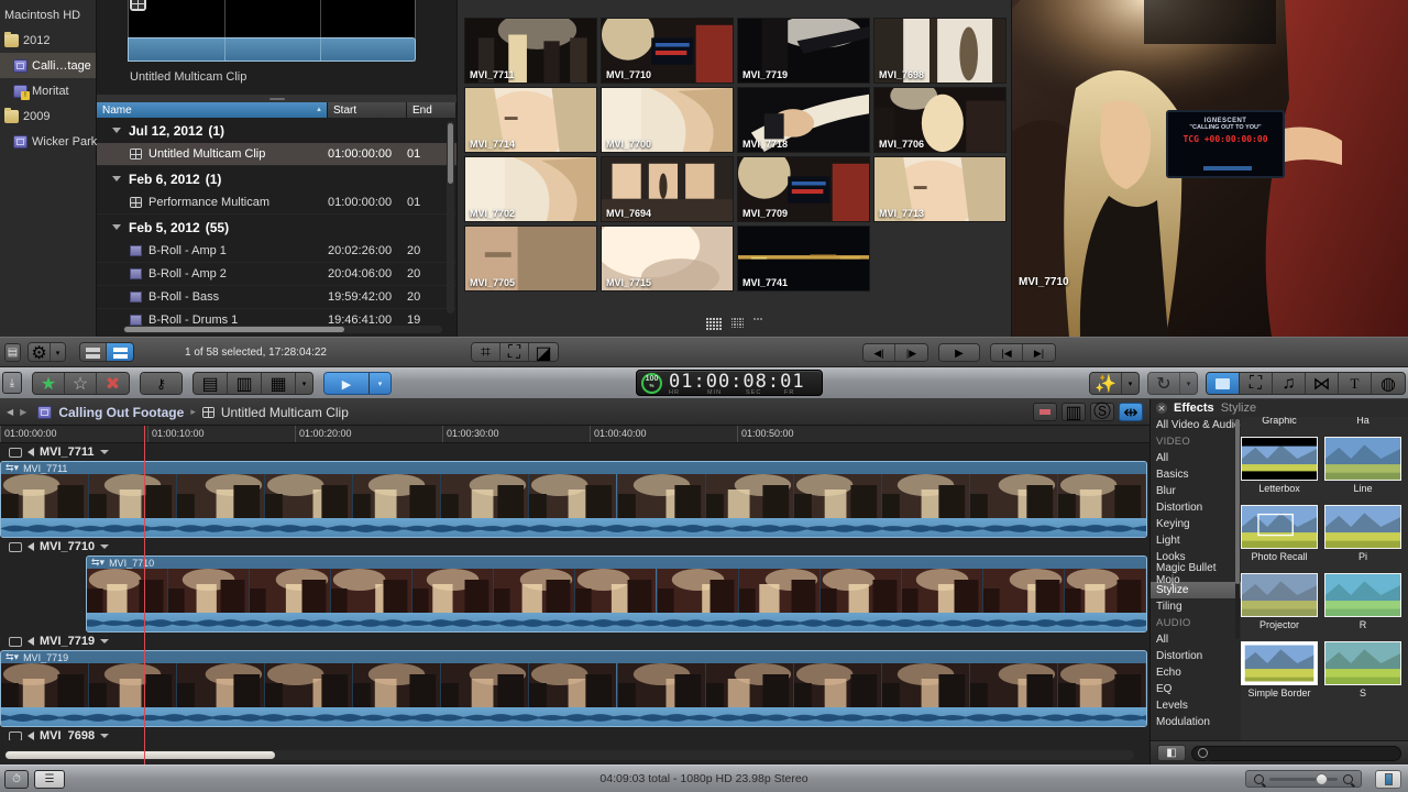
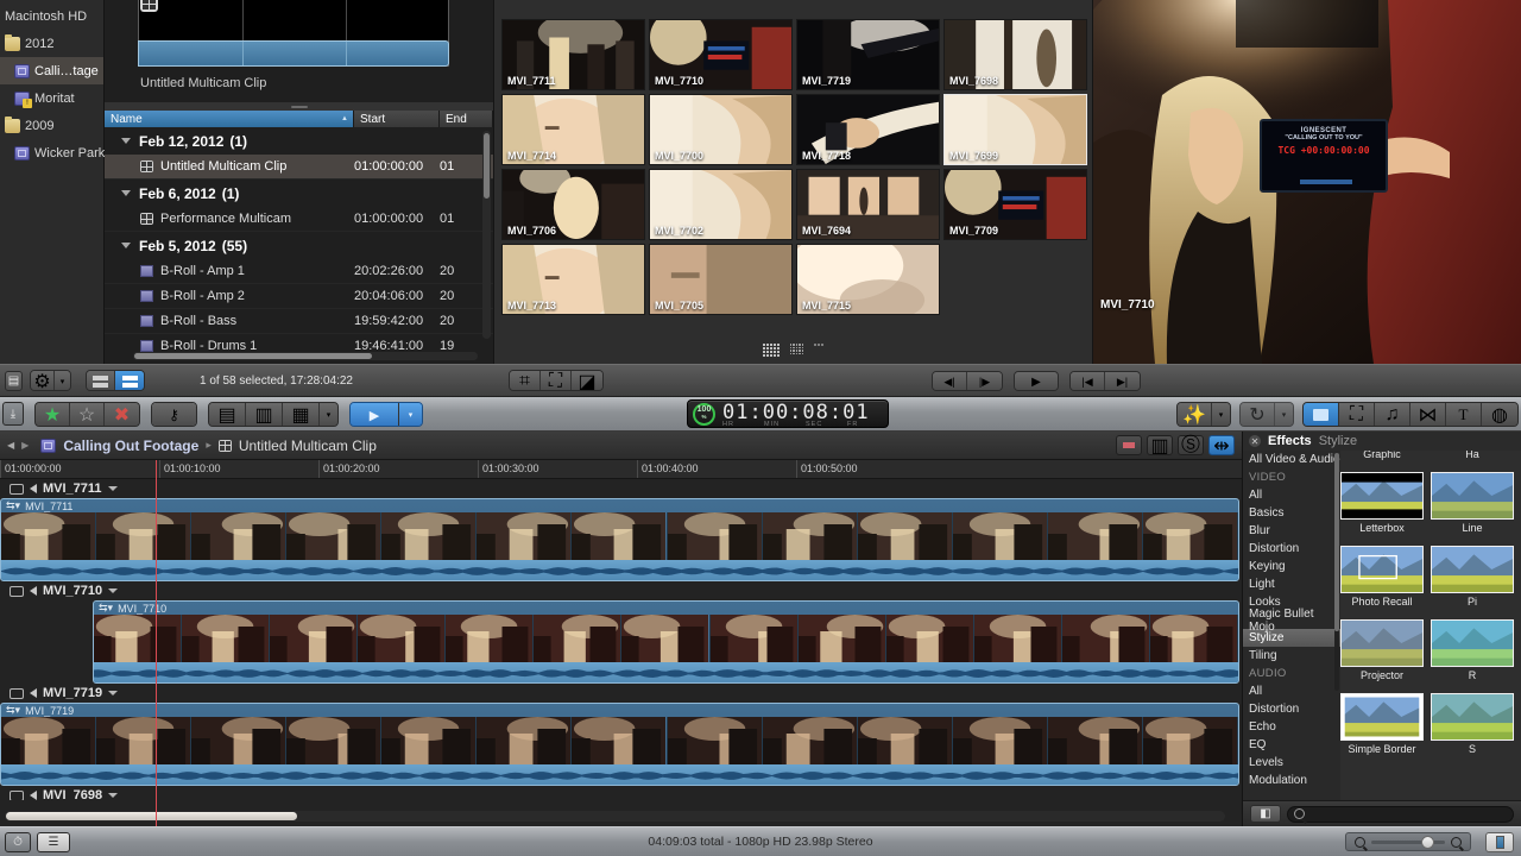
  Macintosh HD
  2012
  Calli…tage
  Moritat
  2009
  Wicker Park
  Untitled Multicam Clip
  Name
  Start
  End
- Jul 12, 2012
+ Feb 12, 2012
  (1)
  Untitled Multicam Clip
  01:00:00:00
  01
  Feb 6, 2012
  (1)
  Performance Multicam
  01:00:00:00
  01
  Feb 5, 2012
  (55)
  B-Roll - Amp 1
  20:02:26:00
  20
  B-Roll - Amp 2
  20:04:06:00
  20
  B-Roll - Bass
  19:59:42:00
  20
  B-Roll - Drums 1
  19:46:41:00
  19
  MVI_7711
  MVI_7710
  MVI_7719
  MVI_7698
  MVI_7714
  MVI_7700
  MVI_7718
+ MVI_7699
  MVI_7706
  MVI_7702
  MVI_7694
  MVI_7709
  MVI_7713
  MVI_7705
  MVI_7715
- MVI_7741
  TCG +00:00:00:00
  MVI_7710
  ▤
  ⚙
  1 of 58 selected, 17:28:04:22
  ⌗
  ⛶
  ◪
  ◀|
  |▶
  ▶
  |◀
  ▶|
  ⤓
  ★
  ☆
  ✖
  ⚷
  ▤
  ▥
  ▦
  ▶
  01:00:08:01
  ✨
  ↻
  ⛶
  ♫
  ⋈
  T
  ◍
  ◀
  ▶
  Calling Out Footage
  ▸
  Untitled Multicam Clip
  ▥
  Ⓢ
  ⇹
  01:00:00:00
  01:00:10:00
  01:00:20:00
  01:00:30:00
  01:00:40:00
  01:00:50:00
  MVI_7711
  ⇆▾
  MVI_7711
  MVI_7710
  ⇆▾
  MVI_7710
  MVI_7719
  ⇆▾
  MVI_7719
  MVI_7698
  ✕
  Effects
  Stylize
  All Video & Audi
  VIDEO
  All
  Basics
  Blur
  Distortion
  Keying
  Light
  Looks
  Magic Bullet Mojo
  Stylize
  Tiling
  AUDIO
  All
  Distortion
  Echo
  EQ
  Levels
  Modulation
  Graphic
  Ha
  Letterbox
  Line
  Photo Recall
  Pi
  Projector
  R
  Simple Border
  S
  ◧
  ⏱
  ☰
  04:09:03 total - 1080p HD 23.98p Stereo
